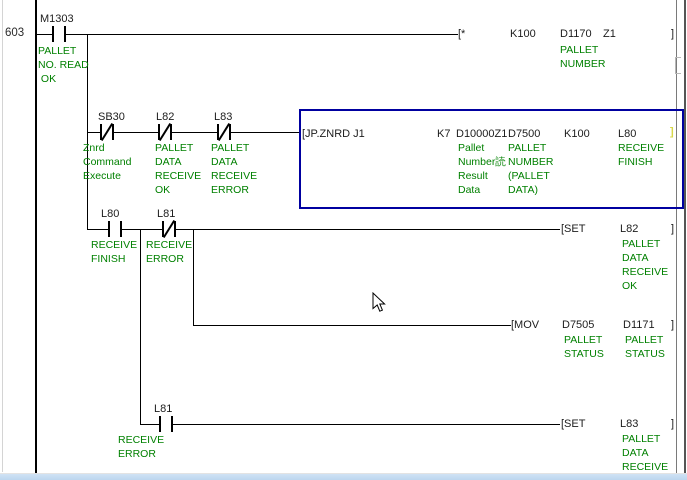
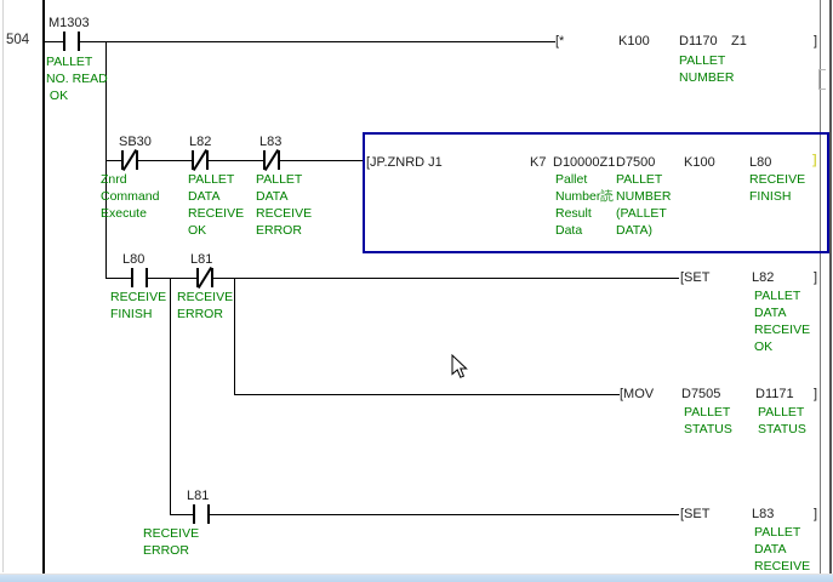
- 603
+ 504
  M1303
  PALLET
  NO. READ
  OK
  [*
  K100
  D1170
  Z1
  ]
  PALLET
  NUMBER
  SB30
  Znrd
  Command
  Execute
  L82
  PALLET
  DATA
  RECEIVE
  OK
  L83
  PALLET
  DATA
  RECEIVE
  ERROR
  [JP.ZNRD J1
  K7
  D10000Z1
  D7500
  K100
  L80
  ]
  Pallet
  Number読
  Result
  Data
  PALLET
  NUMBER
  (PALLET
  DATA)
  RECEIVE
  FINISH
  L80
  RECEIVE
  FINISH
  L81
  RECEIVE
  ERROR
  [SET
  L82
  ]
  PALLET
  DATA
  RECEIVE
  OK
  [MOV
  D7505
  D1171
  ]
  PALLET
  STATUS
  PALLET
  STATUS
  L81
  RECEIVE
  ERROR
  [SET
  L83
  ]
  PALLET
  DATA
  RECEIVE
